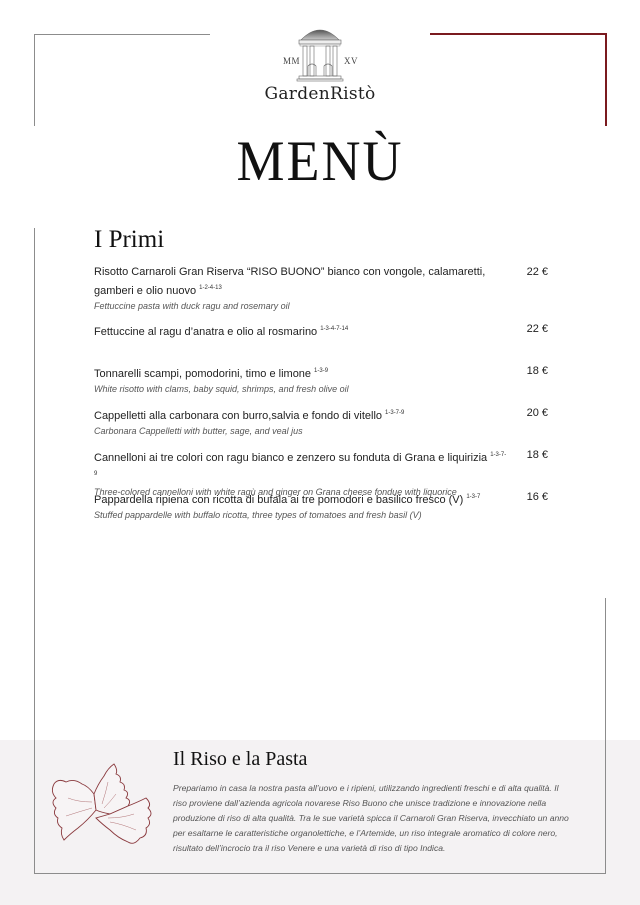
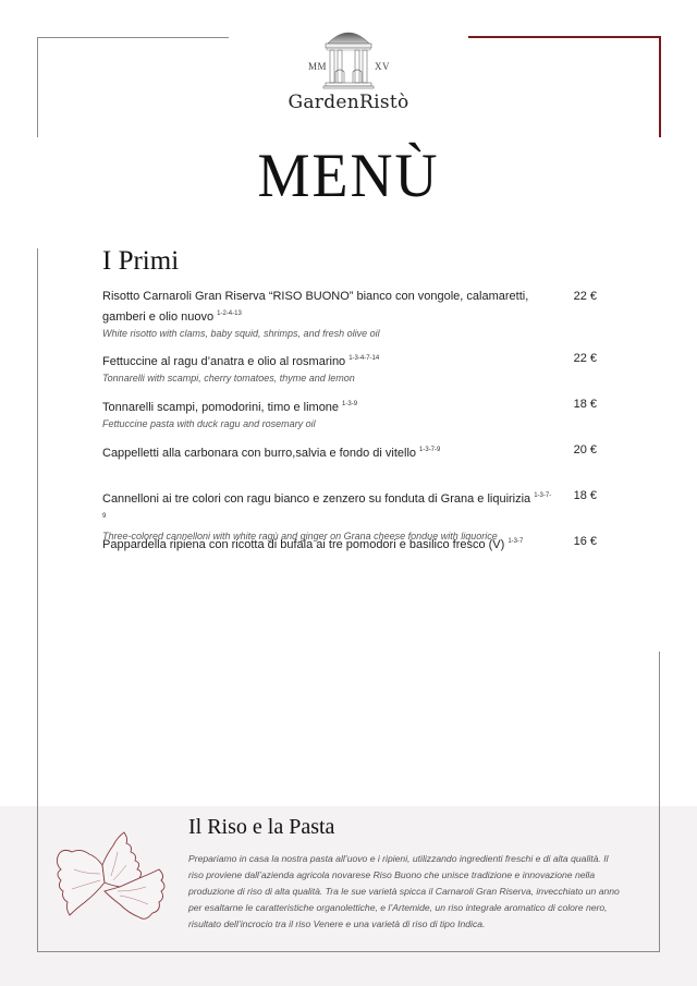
  MM
  XV
  GardenRistò
  MENÙ
  I Primi
  Risotto Carnaroli Gran Riserva “RISO BUONO” bianco con vongole, calamaretti, gamberi e olio nuovo
- Fettuccine pasta with duck ragu and rosemary oil
+ White risotto with clams, baby squid, shrimps, and fresh olive oil
  22 €
  Fettuccine al ragu d’anatra e olio al rosmarino
+ Tonnarelli with scampi, cherry tomatoes, thyme and lemon
  22 €
  Tonnarelli scampi, pomodorini, timo e limone
- White risotto with clams, baby squid, shrimps, and fresh olive oil
+ Fettuccine pasta with duck ragu and rosemary oil
  18 €
  Cappelletti alla carbonara con burro,salvia e fondo di vitello
- Carbonara Cappelletti with butter, sage, and veal jus
  20 €
  Cannelloni ai tre colori con ragu bianco e zenzero su fonduta di Grana e liquirizia
  Three-colored cannelloni with white ragù and ginger on Grana cheese fondue with liquorice
  18 €
  Pappardella ripiena con ricotta di bufala ai tre pomodori e basilico fresco (V)
- Stuffed pappardelle with buffalo ricotta, three types of tomatoes and fresh basil (V)
  16 €
  Il Riso e la Pasta
  Prepariamo in casa la nostra pasta all’uovo e i ripieni, utilizzando ingredienti freschi e di alta qualità. Il riso proviene dall’azienda agricola novarese Riso Buono che unisce tradizione e innovazione nella produzione di riso di alta qualità. Tra le sue varietà spicca il Carnaroli Gran Riserva, invecchiato un anno per esaltarne le caratteristiche organolettiche, e l’Artemide, un riso integrale aromatico di colore nero, risultato dell’incrocio tra il riso Venere e una varietà di riso di tipo Indica.
